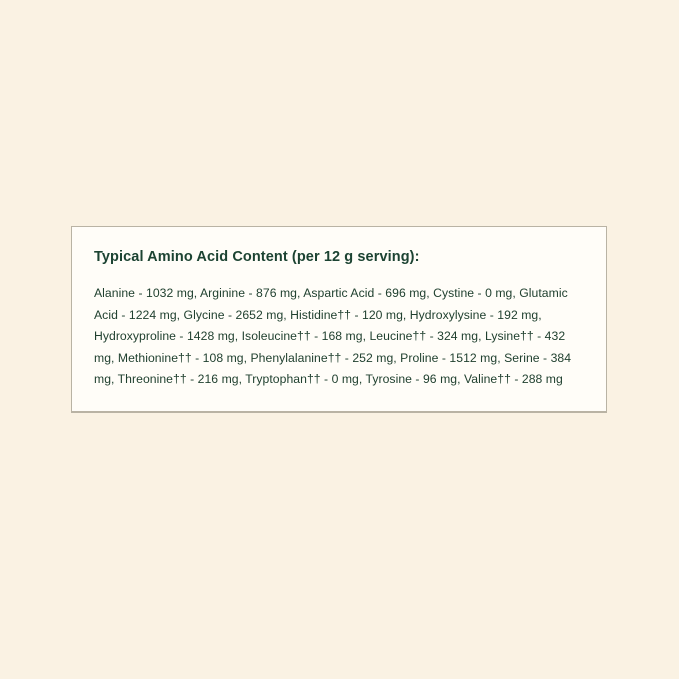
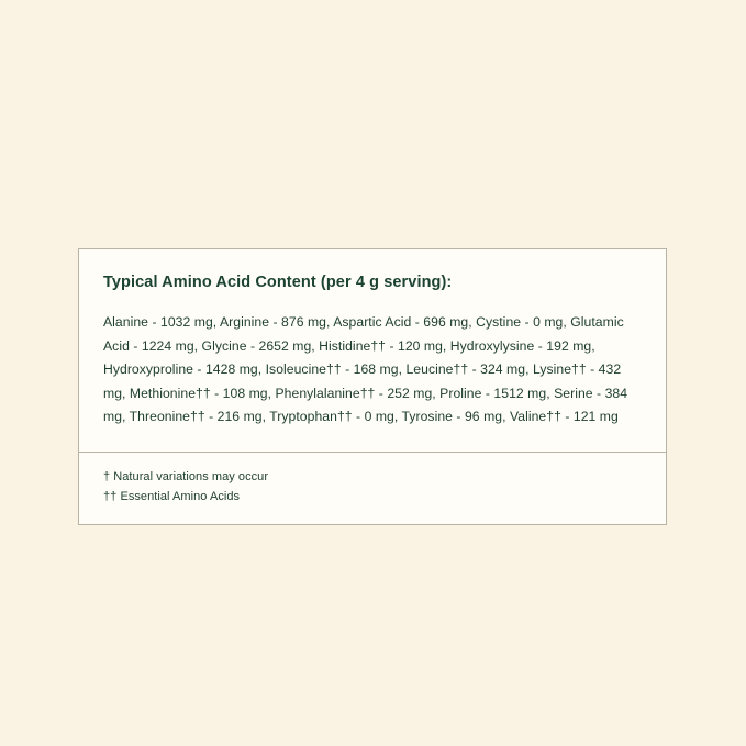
- Typical Amino Acid Content (per 12 g serving):
+ Typical Amino Acid Content (per 4 g serving):
- Alanine - 1032 mg, Arginine - 876 mg, Aspartic Acid - 696 mg, Cystine - 0 mg, Glutamic Acid - 1224 mg, Glycine - 2652 mg, Histidine†† - 120 mg, Hydroxylysine - 192 mg, Hydroxyproline - 1428 mg, Isoleucine†† - 168 mg, Leucine†† - 324 mg, Lysine†† - 432 mg, Methionine†† - 108 mg, Phenylalanine†† - 252 mg, Proline - 1512 mg, Serine - 384 mg, Threonine†† - 216 mg, Tryptophan†† - 0 mg, Tyrosine - 96 mg, Valine†† - 288 mg
+ Alanine - 1032 mg, Arginine - 876 mg, Aspartic Acid - 696 mg, Cystine - 0 mg, Glutamic Acid - 1224 mg, Glycine - 2652 mg, Histidine†† - 120 mg, Hydroxylysine - 192 mg, Hydroxyproline - 1428 mg, Isoleucine†† - 168 mg, Leucine†† - 324 mg, Lysine†† - 432 mg, Methionine†† - 108 mg, Phenylalanine†† - 252 mg, Proline - 1512 mg, Serine - 384 mg, Threonine†† - 216 mg, Tryptophan†† - 0 mg, Tyrosine - 96 mg, Valine†† - 121 mg
+ † Natural variations may occur
+ †† Essential Amino Acids
